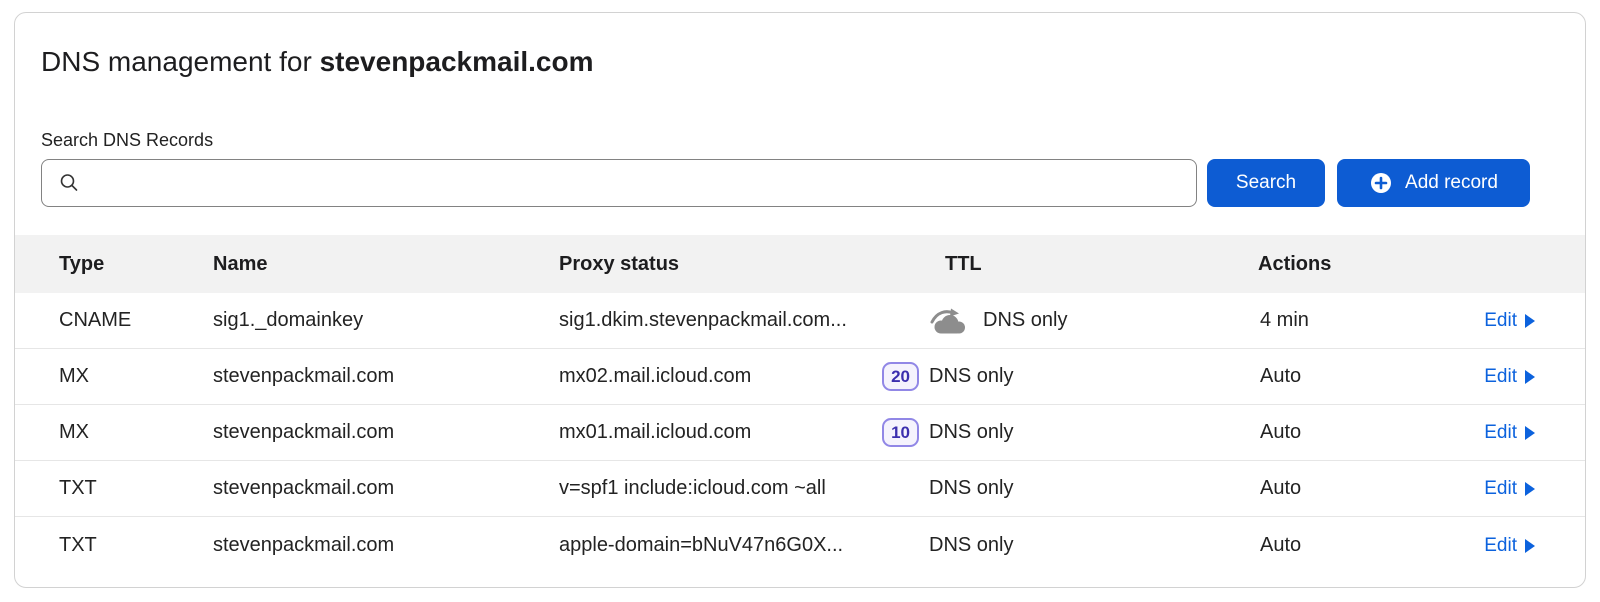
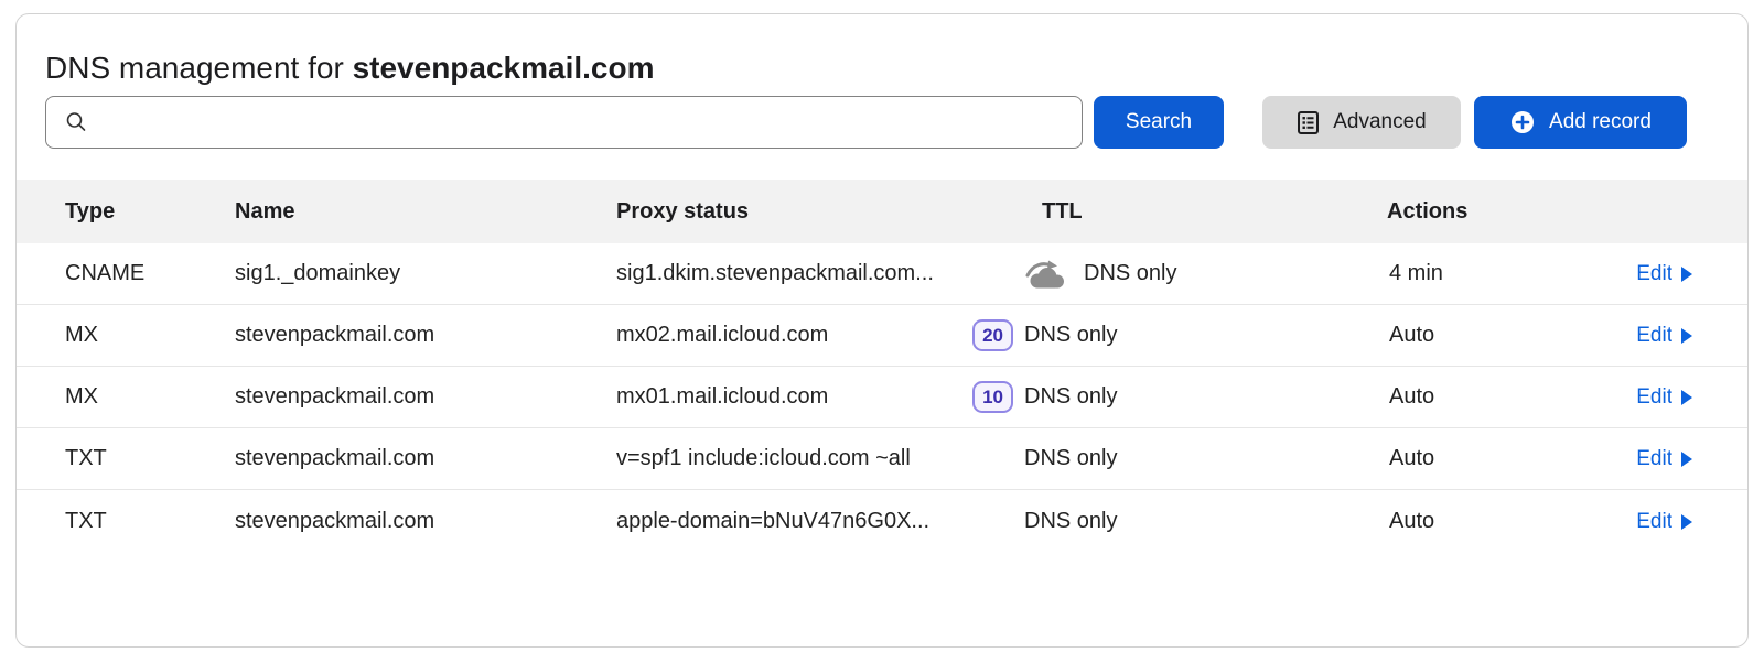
  DNS management for stevenpackmail.com
- Search DNS Records
  Search
+ Advanced
  Add record
  Type
  Name
  Proxy status
  TTL
  Actions
  CNAME
  sig1._domainkey
  sig1.dkim.stevenpackmail.com...
  DNS only
  4 min
  Edit
  MX
  stevenpackmail.com
  mx02.mail.icloud.com
  20
  DNS only
  Auto
  Edit
  MX
  stevenpackmail.com
  mx01.mail.icloud.com
  10
  DNS only
  Auto
  Edit
  TXT
  stevenpackmail.com
  v=spf1 include:icloud.com ~all
  DNS only
  Auto
  Edit
  TXT
  stevenpackmail.com
  apple-domain=bNuV47n6G0X...
  DNS only
  Auto
  Edit
